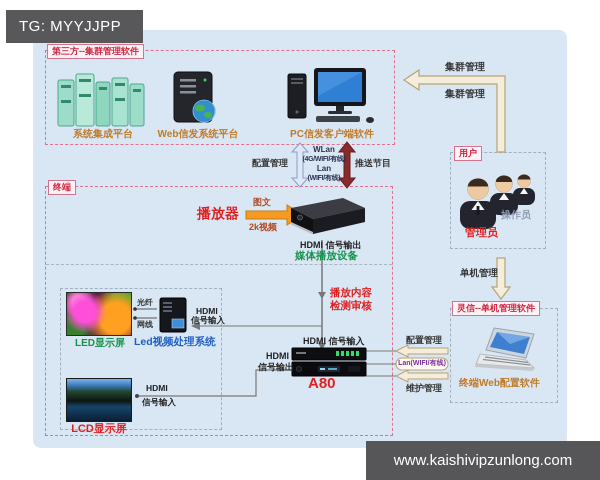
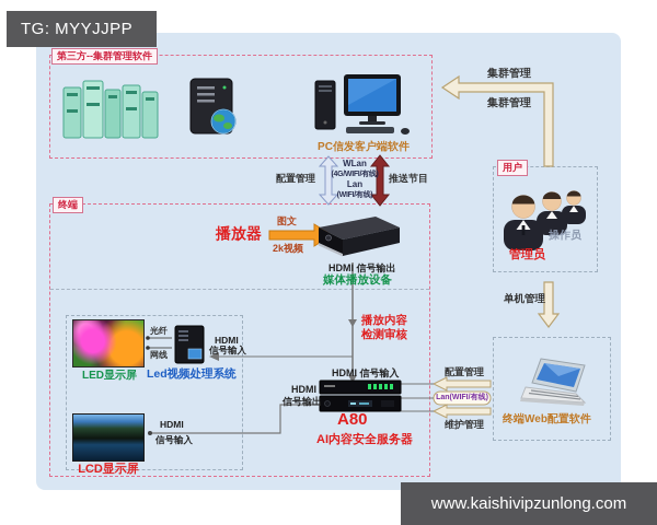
  TG: MYYJJPP
  www.kaishivipzunlong.com
  第三方--集群管理软件
  终端
  用户
- 灵信--单机管理软件
- 系统集成平台
- Web信发系统平台
  PC信发客户端软件
  配置管理
  WLan
  Lan
  推送节目
  集群管理
  集群管理
  播放器
  图文
  2k视频
  HDMI 信号输出
  媒体播放设备
  播放内容
  检测审核
  HDMI 信号输入
  HDMI
  信号输出
  A80
+ AI内容安全服务器
  配置管理
  维护管理
  终端Web配置软件
  操作员
  管理员
  单机管理
  LED显示屏
  Led视频处理系统
  光纤
  网线
  HDMI
  信号输入
  HDMI
  信号输入
  LCD显示屏
